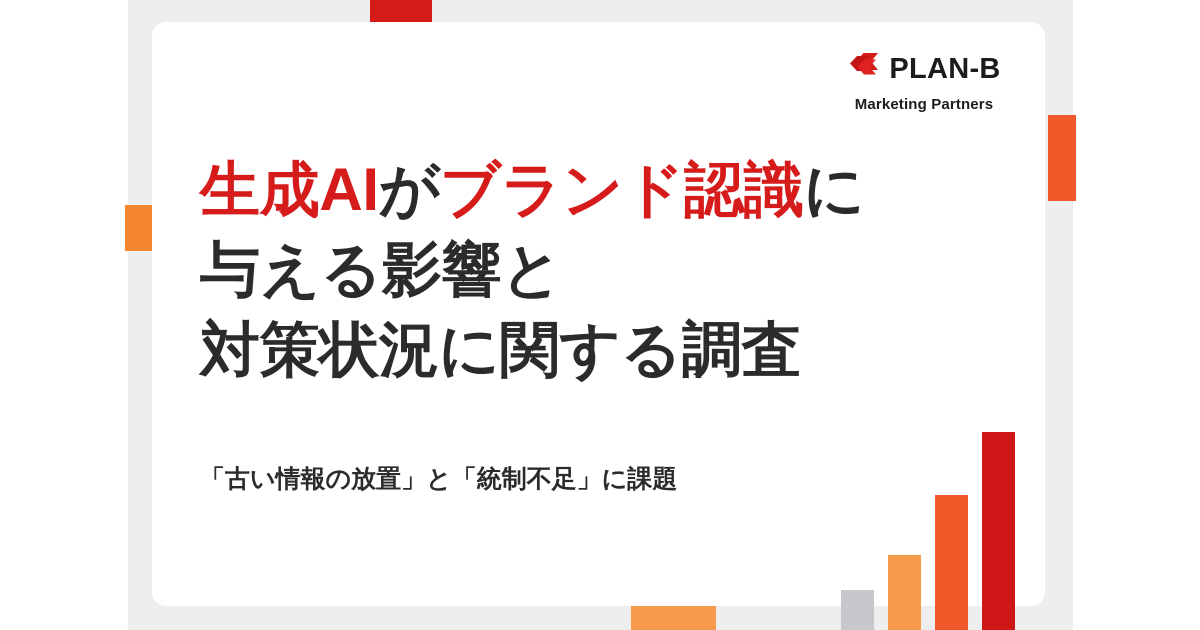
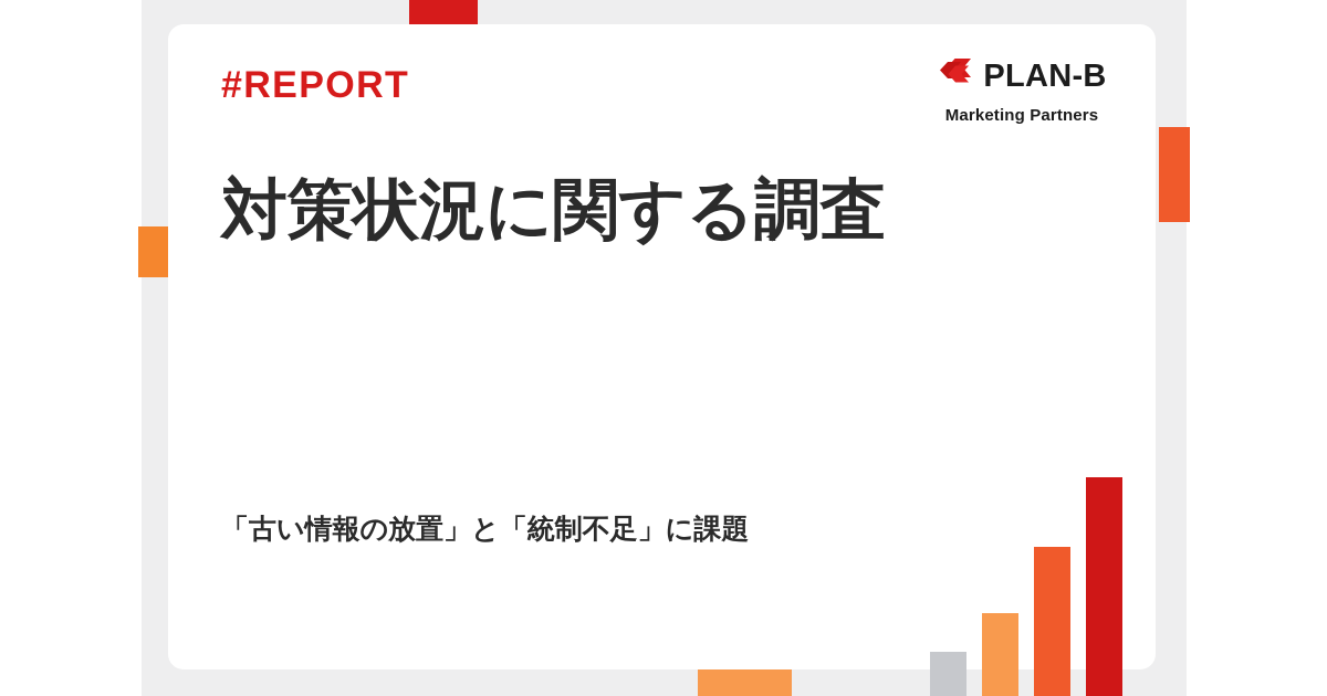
+ #REPORT
  PLAN-B
  Marketing Partners
- 生成AIがブランド認識に
- 与える影響と
  対策状況に関する調査
  「古い情報の放置」と「統制不足」に課題
